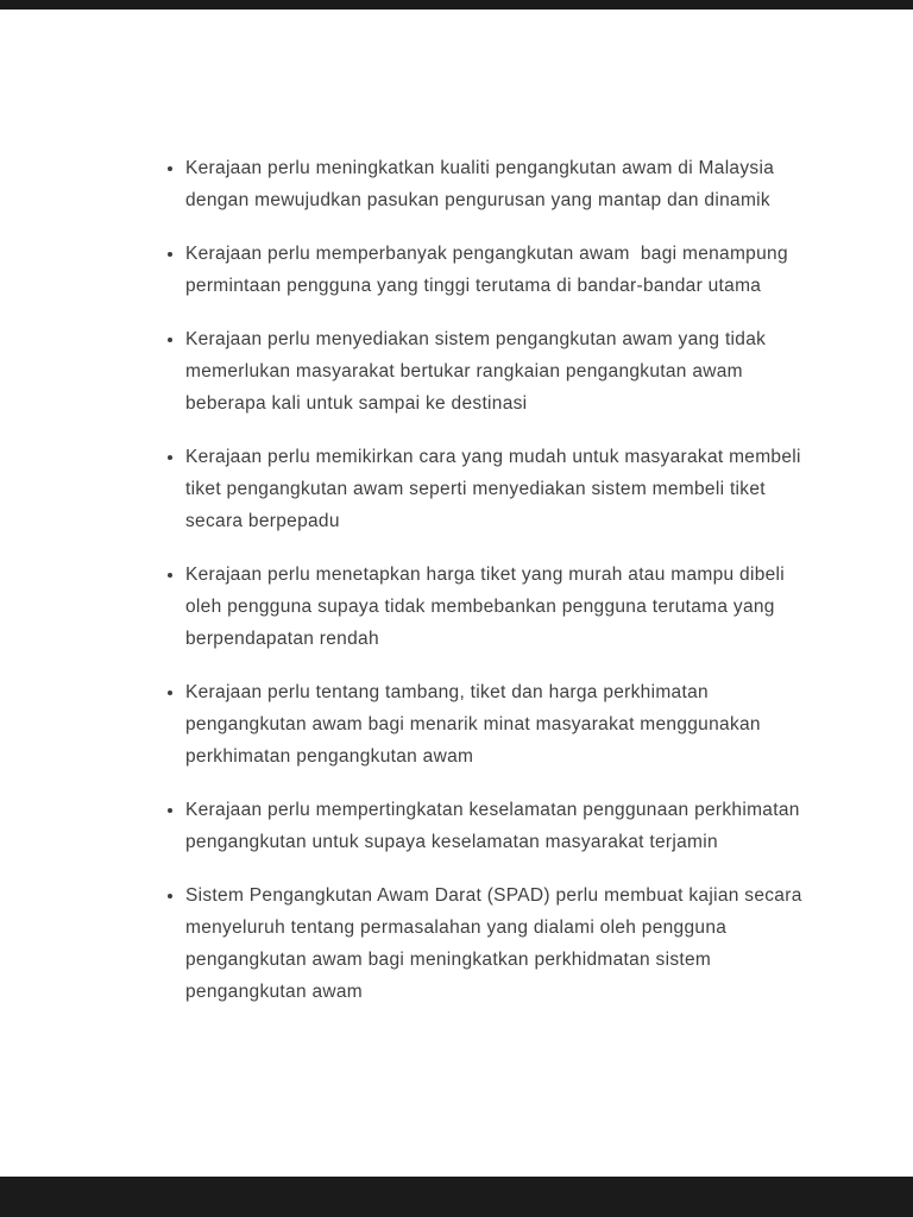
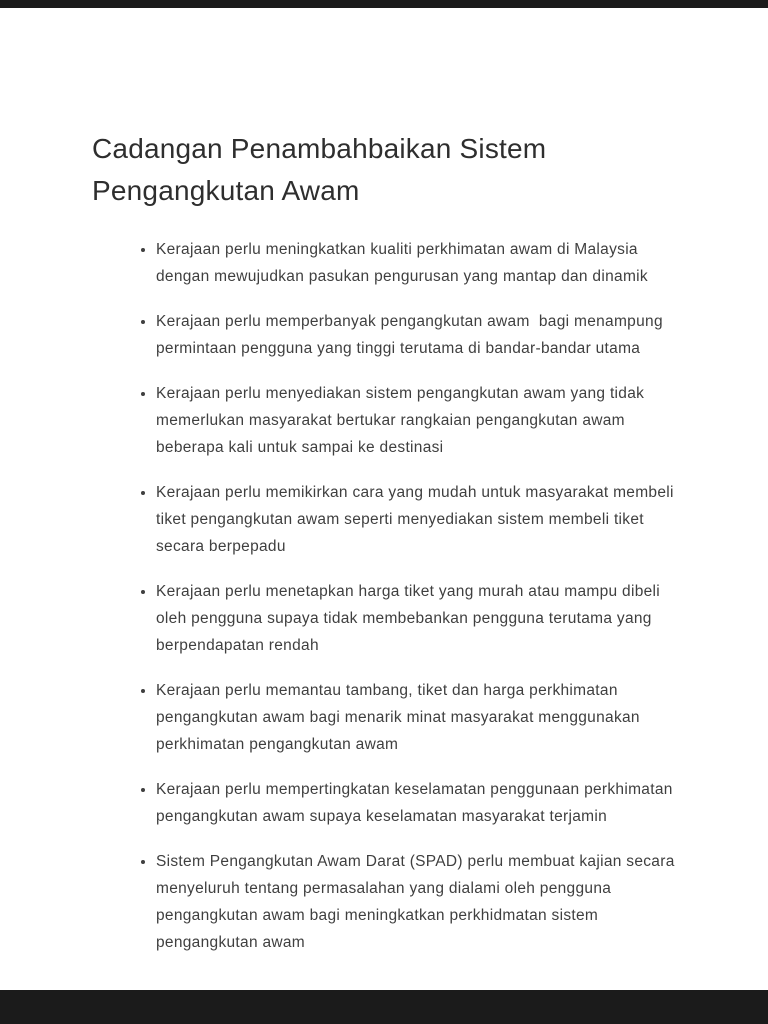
+ Cadangan Penambahbaikan Sistem Pengangkutan Awam
- Kerajaan perlu meningkatkan kualiti pengangkutan awam di Malaysia dengan mewujudkan pasukan pengurusan yang mantap dan dinamik
+ Kerajaan perlu meningkatkan kualiti perkhimatan awam di Malaysia dengan mewujudkan pasukan pengurusan yang mantap dan dinamik
  Kerajaan perlu memperbanyak pengangkutan awam bagi menampung permintaan pengguna yang tinggi terutama di bandar-bandar utama
  Kerajaan perlu menyediakan sistem pengangkutan awam yang tidak memerlukan masyarakat bertukar rangkaian pengangkutan awam beberapa kali untuk sampai ke destinasi
  Kerajaan perlu memikirkan cara yang mudah untuk masyarakat membeli tiket pengangkutan awam seperti menyediakan sistem membeli tiket secara berpepadu
  Kerajaan perlu menetapkan harga tiket yang murah atau mampu dibeli oleh pengguna supaya tidak membebankan pengguna terutama yang berpendapatan rendah
- Kerajaan perlu tentang tambang, tiket dan harga perkhimatan pengangkutan awam bagi menarik minat masyarakat menggunakan perkhimatan pengangkutan awam
+ Kerajaan perlu memantau tambang, tiket dan harga perkhimatan pengangkutan awam bagi menarik minat masyarakat menggunakan perkhimatan pengangkutan awam
- Kerajaan perlu mempertingkatan keselamatan penggunaan perkhimatan pengangkutan untuk supaya keselamatan masyarakat terjamin
+ Kerajaan perlu mempertingkatan keselamatan penggunaan perkhimatan pengangkutan awam supaya keselamatan masyarakat terjamin
  Sistem Pengangkutan Awam Darat (SPAD) perlu membuat kajian secara menyeluruh tentang permasalahan yang dialami oleh pengguna pengangkutan awam bagi meningkatkan perkhidmatan sistem pengangkutan awam
